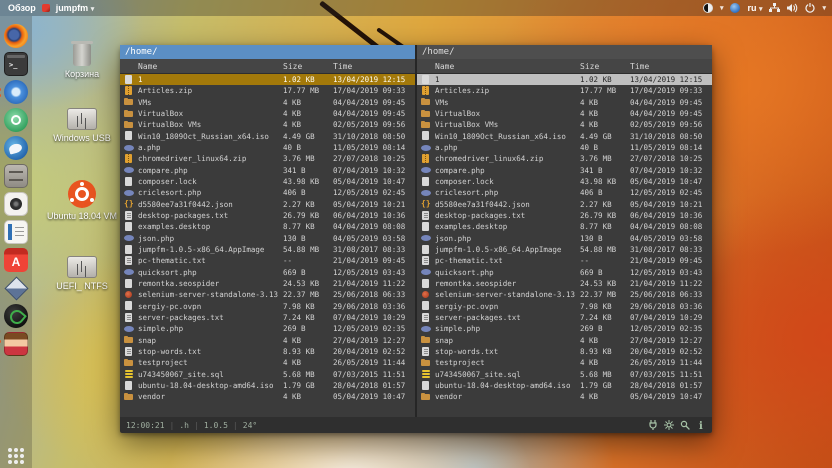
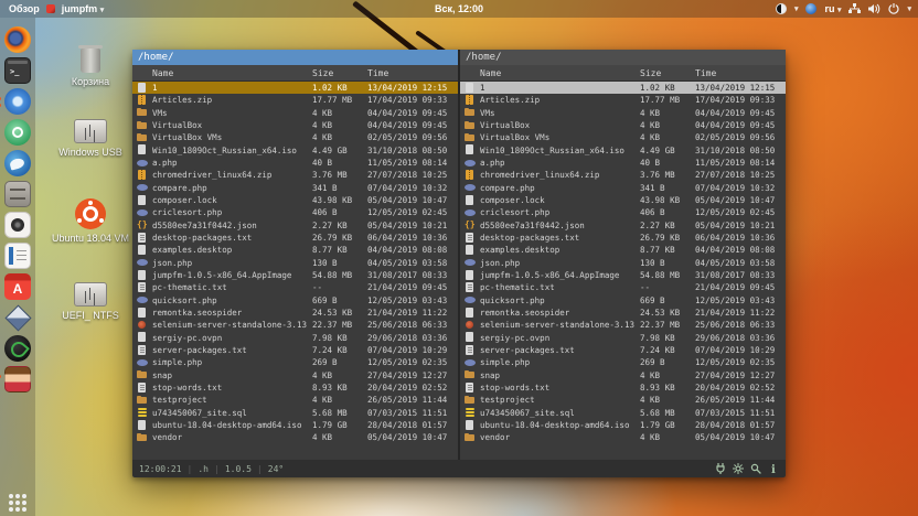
  Обзор
  jumpfm
+ Вск, 12:00
  Корзина
  Windows USB
  Ubuntu 18.04 VM
  UEFI_ NTFS
  /home/
  Name
  Size
  Time
  1
  1.02 KB
  13/04/2019 12:15
  Articles.zip
  17.77 MB
  17/04/2019 09:33
  VMs
  4 KB
  04/04/2019 09:45
  VirtualBox
  4 KB
  04/04/2019 09:45
  VirtualBox VMs
  4 KB
  02/05/2019 09:56
  Win10_1809Oct_Russian_x64.iso
  4.49 GB
  31/10/2018 08:50
  a.php
  40 B
  11/05/2019 08:14
  chromedriver_linux64.zip
  3.76 MB
  27/07/2018 10:25
  compare.php
  341 B
  07/04/2019 10:32
  composer.lock
  43.98 KB
  05/04/2019 10:47
  criclesort.php
  406 B
  12/05/2019 02:45
  d5580ee7a31f0442.json
  2.27 KB
  05/04/2019 10:21
  desktop-packages.txt
  26.79 KB
  06/04/2019 10:36
  examples.desktop
  8.77 KB
  04/04/2019 08:08
  json.php
  130 B
  04/05/2019 03:58
  jumpfm-1.0.5-x86_64.AppImage
  54.88 MB
  31/08/2017 08:33
  pc-thematic.txt
  --
  21/04/2019 09:45
  quicksort.php
  669 B
  12/05/2019 03:43
  remontka.seospider
  24.53 KB
  21/04/2019 11:22
  selenium-server-standalone-3.13
  22.37 MB
  25/06/2018 06:33
  sergiy-pc.ovpn
  7.98 KB
  29/06/2018 03:36
  server-packages.txt
  7.24 KB
  07/04/2019 10:29
  simple.php
  269 B
  12/05/2019 02:35
  snap
  4 KB
  27/04/2019 12:27
  stop-words.txt
  8.93 KB
  20/04/2019 02:52
  testproject
  4 KB
  26/05/2019 11:44
  u743450067_site.sql
  5.68 MB
  07/03/2015 11:51
  ubuntu-18.04-desktop-amd64.iso
  1.79 GB
  28/04/2018 01:57
  vendor
  4 KB
  05/04/2019 10:47
  /home/
  Name
  Size
  Time
  1
  1.02 KB
  13/04/2019 12:15
  Articles.zip
  17.77 MB
  17/04/2019 09:33
  VMs
  4 KB
  04/04/2019 09:45
  VirtualBox
  4 KB
  04/04/2019 09:45
  VirtualBox VMs
  4 KB
  02/05/2019 09:56
  Win10_1809Oct_Russian_x64.iso
  4.49 GB
  31/10/2018 08:50
  a.php
  40 B
  11/05/2019 08:14
  chromedriver_linux64.zip
  3.76 MB
  27/07/2018 10:25
  compare.php
  341 B
  07/04/2019 10:32
  composer.lock
  43.98 KB
  05/04/2019 10:47
  criclesort.php
  406 B
  12/05/2019 02:45
  d5580ee7a31f0442.json
  2.27 KB
  05/04/2019 10:21
  desktop-packages.txt
  26.79 KB
  06/04/2019 10:36
  examples.desktop
  8.77 KB
  04/04/2019 08:08
  json.php
  130 B
  04/05/2019 03:58
  jumpfm-1.0.5-x86_64.AppImage
  54.88 MB
  31/08/2017 08:33
  pc-thematic.txt
  --
  21/04/2019 09:45
  quicksort.php
  669 B
  12/05/2019 03:43
  remontka.seospider
  24.53 KB
  21/04/2019 11:22
  selenium-server-standalone-3.13
  22.37 MB
  25/06/2018 06:33
  sergiy-pc.ovpn
  7.98 KB
  29/06/2018 03:36
  server-packages.txt
  7.24 KB
  07/04/2019 10:29
  simple.php
  269 B
  12/05/2019 02:35
  snap
  4 KB
  27/04/2019 12:27
  stop-words.txt
  8.93 KB
  20/04/2019 02:52
  testproject
  4 KB
  26/05/2019 11:44
  u743450067_site.sql
  5.68 MB
  07/03/2015 11:51
  ubuntu-18.04-desktop-amd64.iso
  1.79 GB
  28/04/2018 01:57
  vendor
  4 KB
  05/04/2019 10:47
  12:00:21
  .h
  |
  1.0.5
  |
  24°
  i
